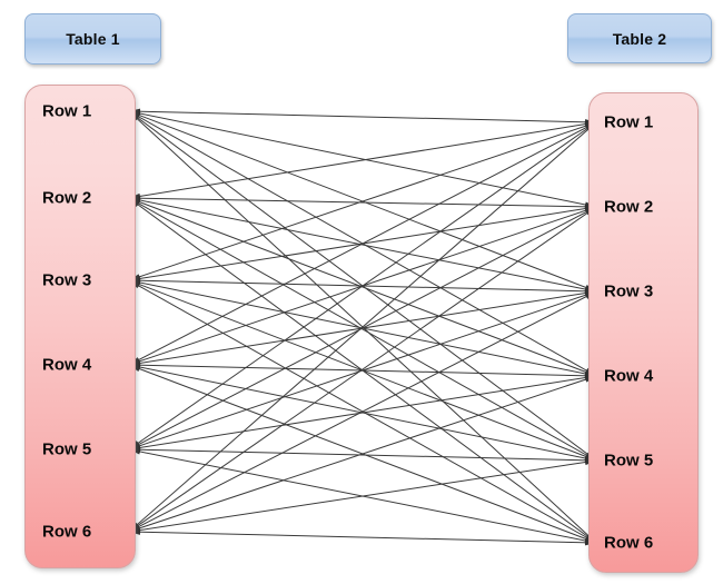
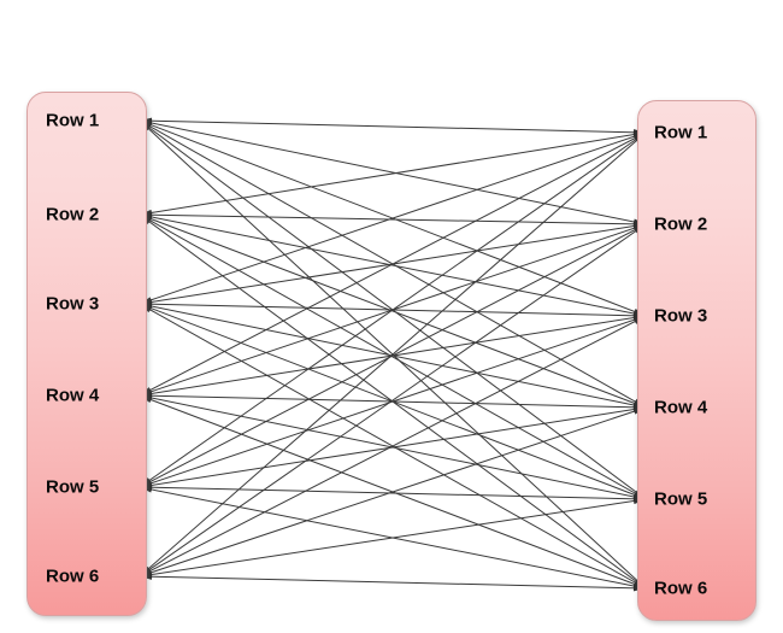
- Table 1
- Table 2
  Row 1
  Row 2
  Row 3
  Row 4
  Row 5
  Row 6
  Row 1
  Row 2
  Row 3
  Row 4
  Row 5
  Row 6
